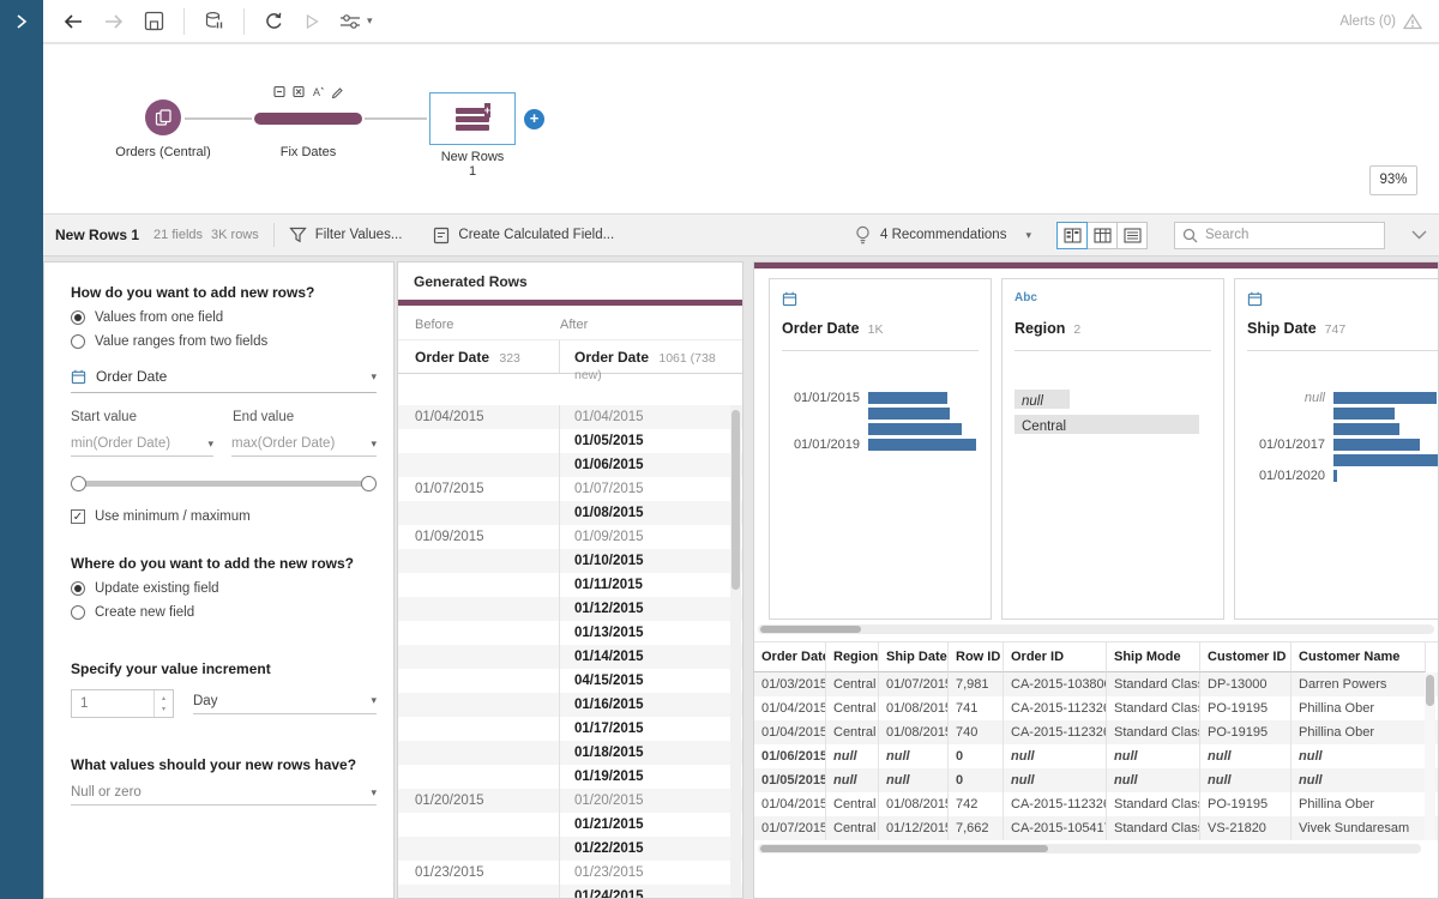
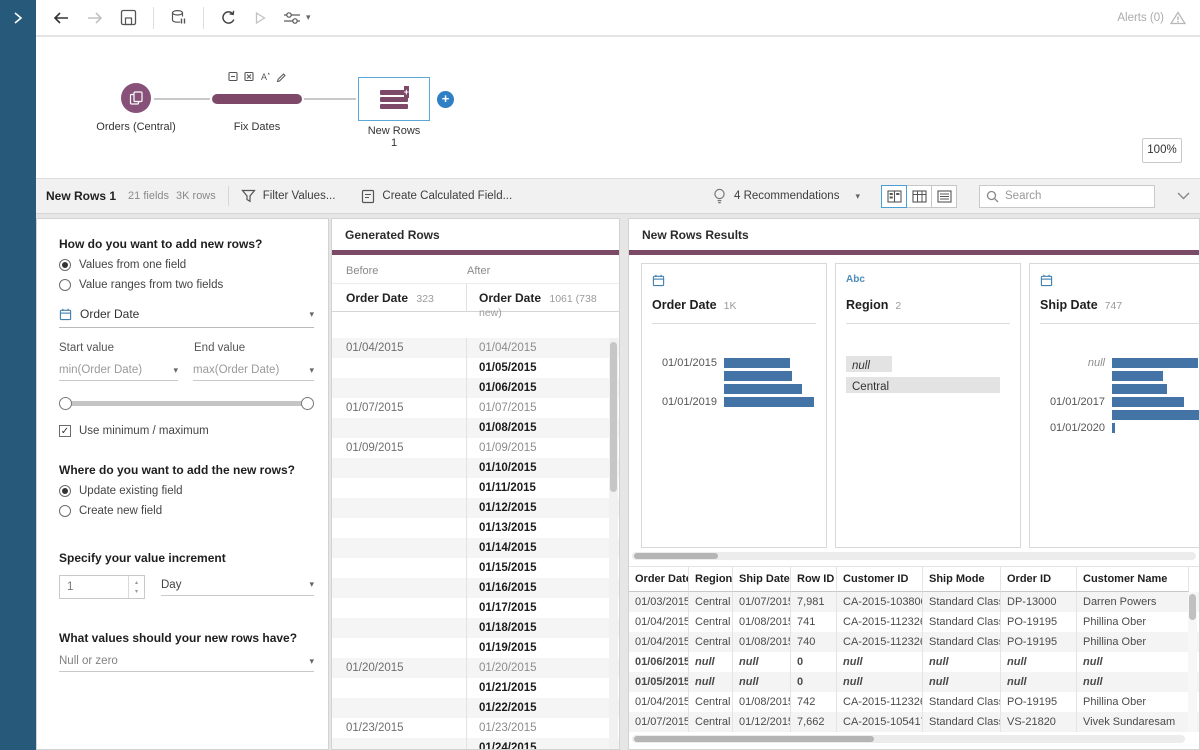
  ▾
  Alerts (0)
  Orders (Central)
  A
  Fix Dates
  +
  New Rows 1
  +
- 93%
+ 100%
  New Rows 1
  21 fields
  3K rows
  Filter Values...
  Create Calculated Field...
  4 Recommendations
  ▾
  Search
  How do you want to add new rows?
  Values from one field
  Value ranges from two fields
  Order Date
  ▾
  Start value
  End value
  min(Order Date)
  ▾
  max(Order Date)
  ▾
  ✓
  Use minimum / maximum
  Where do you want to add the new rows?
  Update existing field
  Create new field
  Specify your value increment
  1
  Day
  ▾
  What values should your new rows have?
  Null or zero
  ▾
  Generated Rows
  Before
  After
  Order Date 323
  Order Date 1061 (738 new)
  01/04/2015
  01/04/2015
  01/05/2015
  01/06/2015
  01/07/2015
  01/07/2015
  01/08/2015
  01/09/2015
  01/09/2015
  01/10/2015
  01/11/2015
  01/12/2015
  01/13/2015
  01/14/2015
- 04/15/2015
+ 01/15/2015
  01/16/2015
  01/17/2015
  01/18/2015
  01/19/2015
  01/20/2015
  01/20/2015
  01/21/2015
  01/22/2015
  01/23/2015
  01/23/2015
  01/24/2015
+ New Rows Results
  Order Date 1K
  01/01/2015
  01/01/2019
  Abc
  Region 2
  null
  Central
  Ship Date 747
  null
  01/01/2017
  01/01/2020
  Order Dat
  Region
  Ship Date
  Row ID
- Order ID
+ Customer ID
  Ship Mode
- Customer ID
+ Order ID
  Customer Name
  01/03/2015
  Central
  01/07/2015
  7,981
  CA-2015-10380
  Standard Clas
  DP-13000
  Darren Powers
  01/04/2015
  Central
  01/08/2015
  741
  CA-2015-112326
  Standard Clas
  PO-19195
  Phillina Ober
  01/04/2015
  Central
  01/08/2015
  740
  CA-2015-112326
  Standard Clas
  PO-19195
  Phillina Ober
  01/06/2015
  null
  null
  0
  null
  null
  null
  null
  01/05/2015
  null
  null
  0
  null
  null
  null
  null
  01/04/2015
  Central
  01/08/2015
  742
  CA-2015-112326
  Standard Clas
  PO-19195
  Phillina Ober
  01/07/2015
  Central
  01/12/2015
  7,662
  CA-2015-10541
  Standard Clas
  VS-21820
  Vivek Sundaresam
